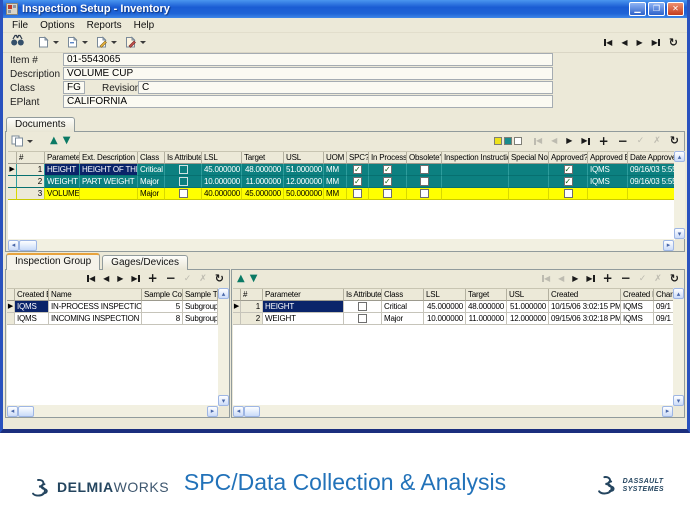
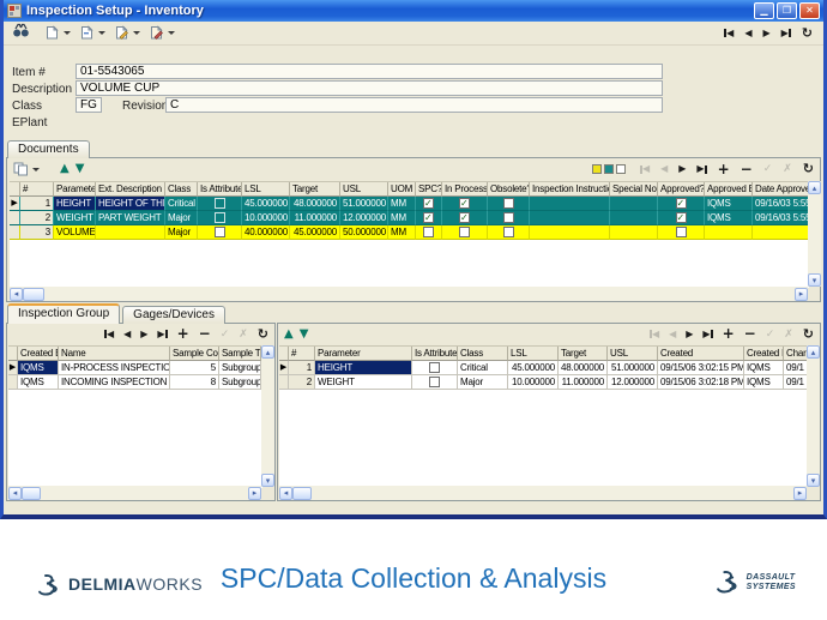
  Inspection Setup - Inventory
  ▁
  ❐
  ✕
- File
- Options
- Reports
- Help
  ◀
  ◀
  ▶
  ▶
  ↻
  Item #
  01-5543065
  Description
  VOLUME CUP
  Class
  FG
  Revisio
  C
  EPlant
- CALIFORNIA
  Documents
  ▲
  ▼
  ◀
  ◀
  ▶
  ▶
  +
  −
  ✓
  ✗
  ↻
  #
  Paramete
  Ext. Description
  Class
  Is Attribute
  LSL
  Target
  USL
  UOM
  SPC?
  In Process
  Obsolete
  Inspection Instructi
  Special No
  Approved?
  Approved
  Date Approv
  1
  HEIGHT
  HEIGHT OF TH
  Critical
  45.000000
  48.000000
  51.000000
  MM
  IQMS
  09/16/03 5:5
  2
  WEIGHT
  PART WEIGHT
  Major
  10.000000
  11.000000
  12.000000
  MM
  IQMS
  09/16/03 5:5
  3
  VOLUME
  Major
  40.000000
  45.000000
  50.000000
  MM
  ▴
  ▾
  ◂
  ▸
  Inspection Group
  Gages/Devices
  ◀
  ◀
  ▶
  ▶
  +
  −
  ✓
  ✗
  ↻
  Created
  Name
  Sample Co
  Sample T
  IQMS
  IN-PROCESS INSPECTIO
  5
  Subgroup
  IQMS
  INCOMING INSPECTION
  8
  Subgroup
  ▴
  ▾
  ◂
  ▸
  ▲
  ▼
  ◀
  ◀
  ▶
  ▶
  +
  −
  ✓
  ✗
  ↻
  #
  Parameter
  Is Attribute
  Class
  LSL
  Target
  USL
  Created
  Created
  Char
  1
  HEIGHT
  Critical
  45.000000
  48.000000
  51.000000
- 10/15/06 3:02:15 PM
+ 09/15/06 3:02:15 PM
  IQMS
  09/1
  2
  WEIGHT
  Major
  10.000000
  11.000000
  12.000000
  09/15/06 3:02:18 PM
  IQMS
  09/1
  ▴
  ▾
  ◂
  ▸
  DELMIAWORKS
  SPC/Data Collection & Analysis
